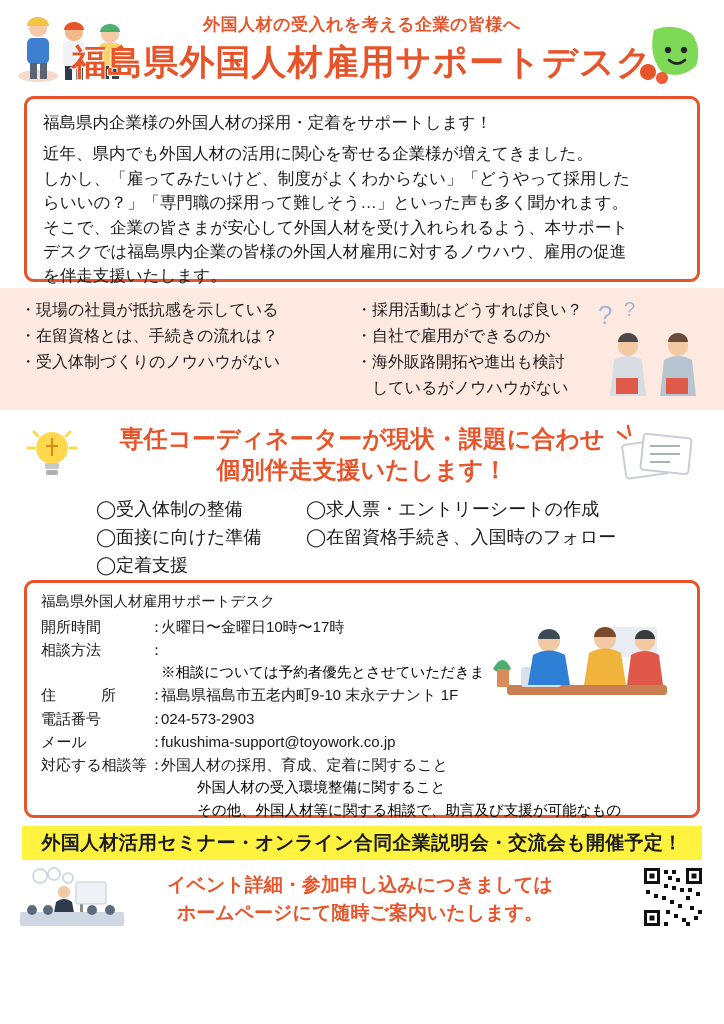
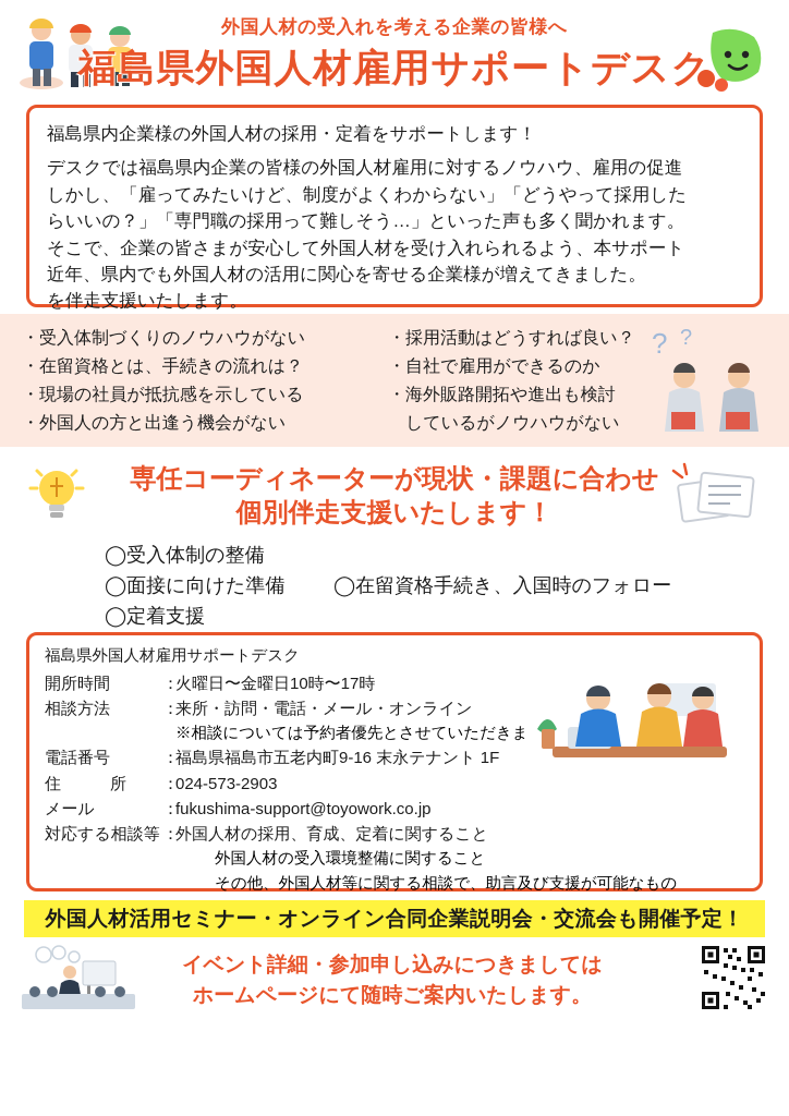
  外国人材の受入れを考える企業の皆様へ
  福島県外国人材雇用サポートデスク
  福島県内企業様の外国人材の採用・定着をサポートします！
- 近年、県内でも外国人材の活用に関心を寄せる企業様が増えてきました。
+ デスクでは福島県内企業の皆様の外国人材雇用に対するノウハウ、雇用の促進
  しかし、「雇ってみたいけど、制度がよくわからない」「どうやって採用した
  らいいの？」「専門職の採用って難しそう…」といった声も多く聞かれます。
  そこで、企業の皆さまが安心して外国人材を受け入れられるよう、本サポート
- デスクでは福島県内企業の皆様の外国人材雇用に対するノウハウ、雇用の促進
+ 近年、県内でも外国人材の活用に関心を寄せる企業様が増えてきました。
  を伴走支援いたします。
- ・現場の社員が抵抗感を示している
+ ・受入体制づくりのノウハウがない
  ・在留資格とは、手続きの流れは？
- ・受入体制づくりのノウハウがない
+ ・現場の社員が抵抗感を示している
+ ・外国人の方と出逢う機会がない
  ・採用活動はどうすれば良い？
  ・自社で雇用ができるのか
  ・海外販路開拓や進出も検討
  しているがノウハウがない
  ?
  ?
  専任コーディネーターが現状・課題に合わせ
  個別伴走支援いたします！
  ◯受入体制の整備
- ◯求人票・エントリーシートの作成
  ◯面接に向けた準備
  ◯在留資格手続き、入国時のフォロー
  ◯定着支援
  福島県外国人材雇用サポートデスク
  開所時間
  ：
  火曜日〜金曜日10時〜17時
  相談方法
  ：
+ 来所・訪問・電話・メール・オンライン
  ※相談については予約者優先とさせていただきま
- 住 所
+ 電話番号
  ：
- 福島県福島市五老内町9-10 末永テナント 1F
+ 福島県福島市五老内町9-16 末永テナント 1F
- 電話番号
+ 住 所
  ：
  024-573-2903
  メール
  ：
  fukushima-support@toyowork.co.jp
  対応する相談等
  ：
  外国人材の採用、育成、定着に関すること
  外国人材の受入環境整備に関すること
  その他、外国人材等に関する相談で、助言及び支援が可能なもの
  外国人材活用セミナー・オンライン合同企業説明会・交流会も開催予定！
  イベント詳細・参加申し込みにつきましては
  ホームページにて随時ご案内いたします。
